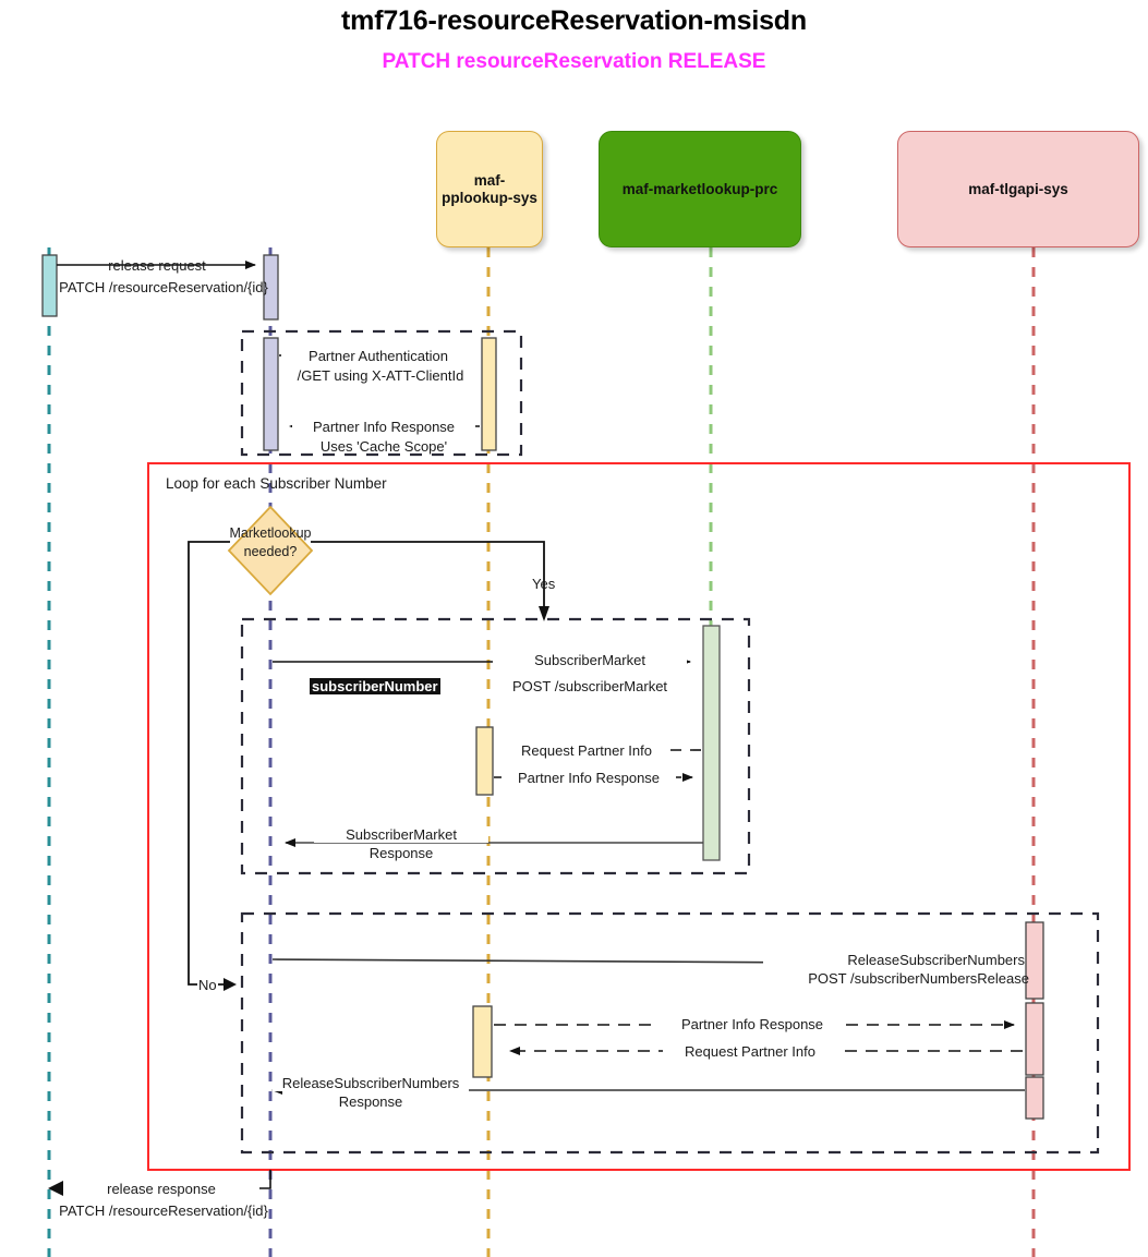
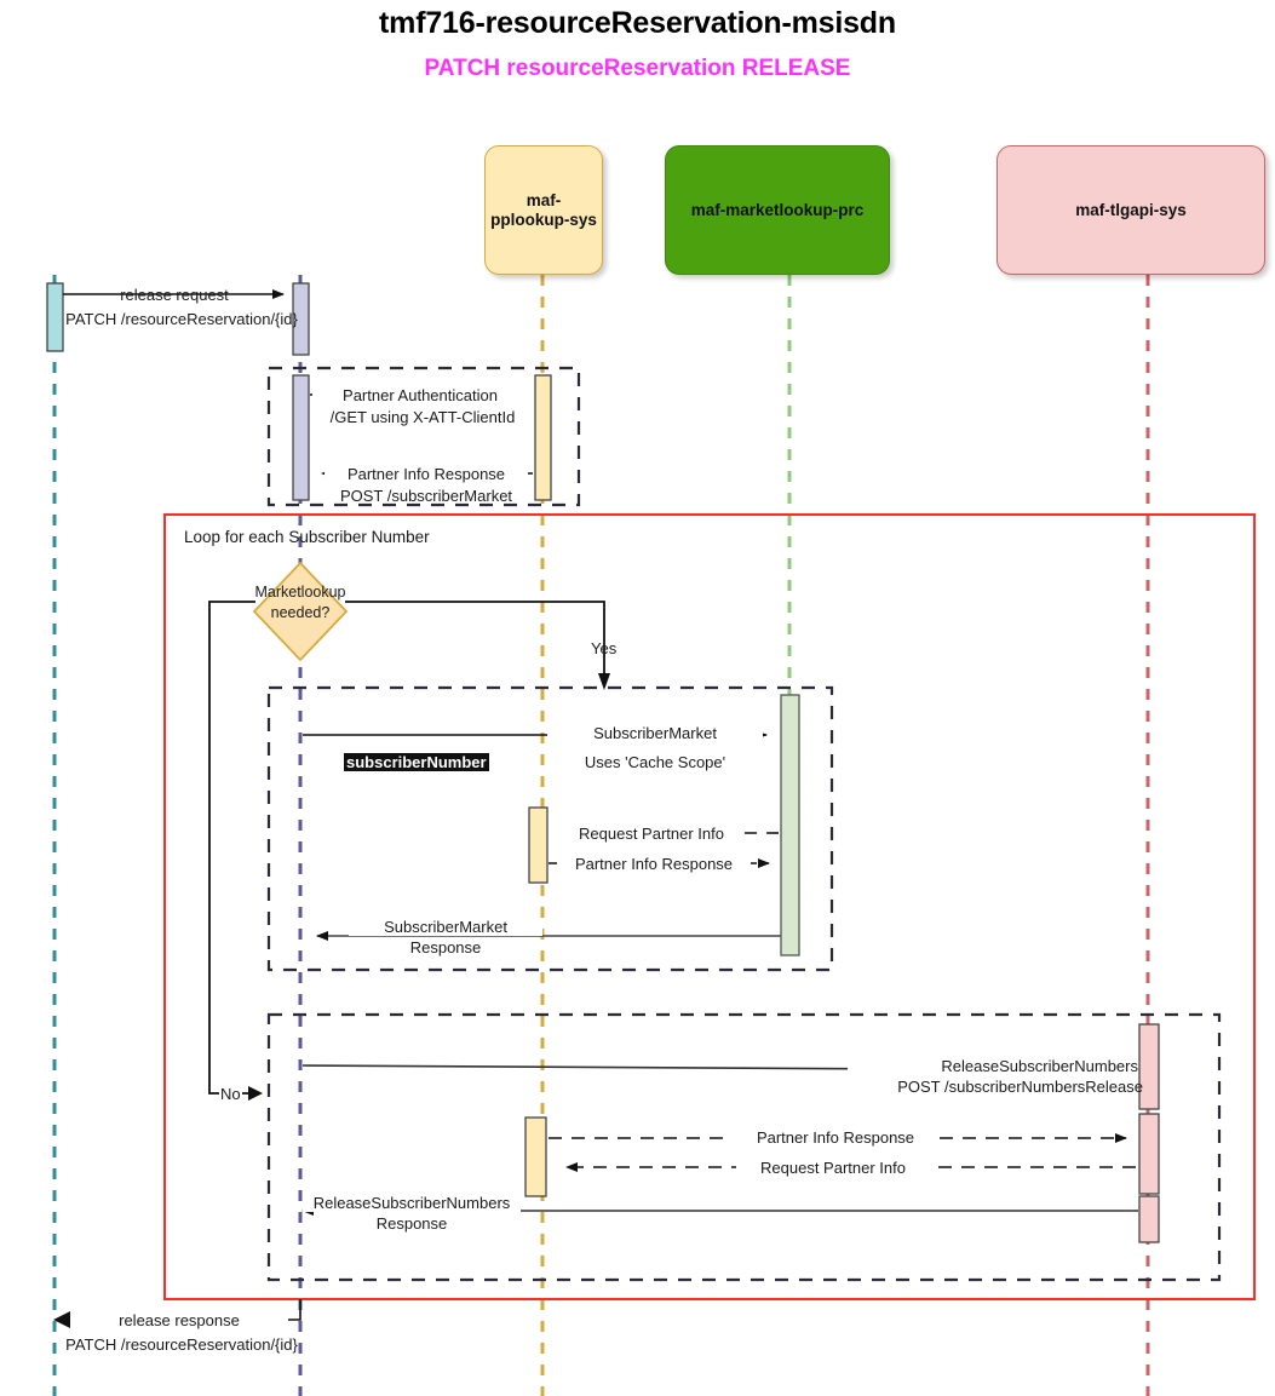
  tmf716-resourceReservation-msisdn
  PATCH resourceReservation RELEASE
  maf-
  pplookup-sys
  maf-marketlookup-prc
  maf-tlgapi-sys
  release request
  PATCH /resourceReservation/{id}
  Partner Authentication
  /GET using X-ATT-ClientId
  Partner Info Response
- Uses 'Cache Scope'
+ POST /subscriberMarket
  Loop for each Subscriber Number
  Marketlookup
  needed?
  Yes
  No
  SubscriberMarket
- POST /subscriberMarket
+ Uses 'Cache Scope'
  subscriberNumber
  Request Partner Info
  Partner Info Response
  SubscriberMarket
  Response
  ReleaseSubscriberNumbers
  POST /subscriberNumbersRelease
  Partner Info Response
  Request Partner Info
  ReleaseSubscriberNumbers
  Response
  release response
  PATCH /resourceReservation/{id}
